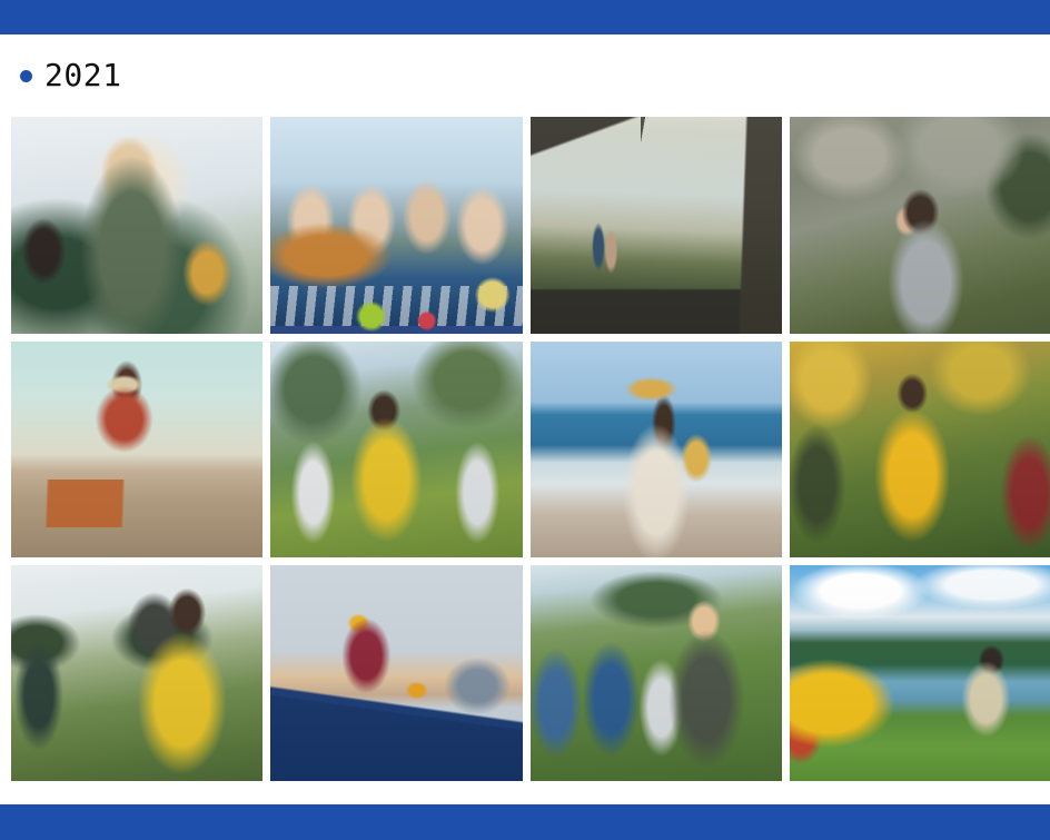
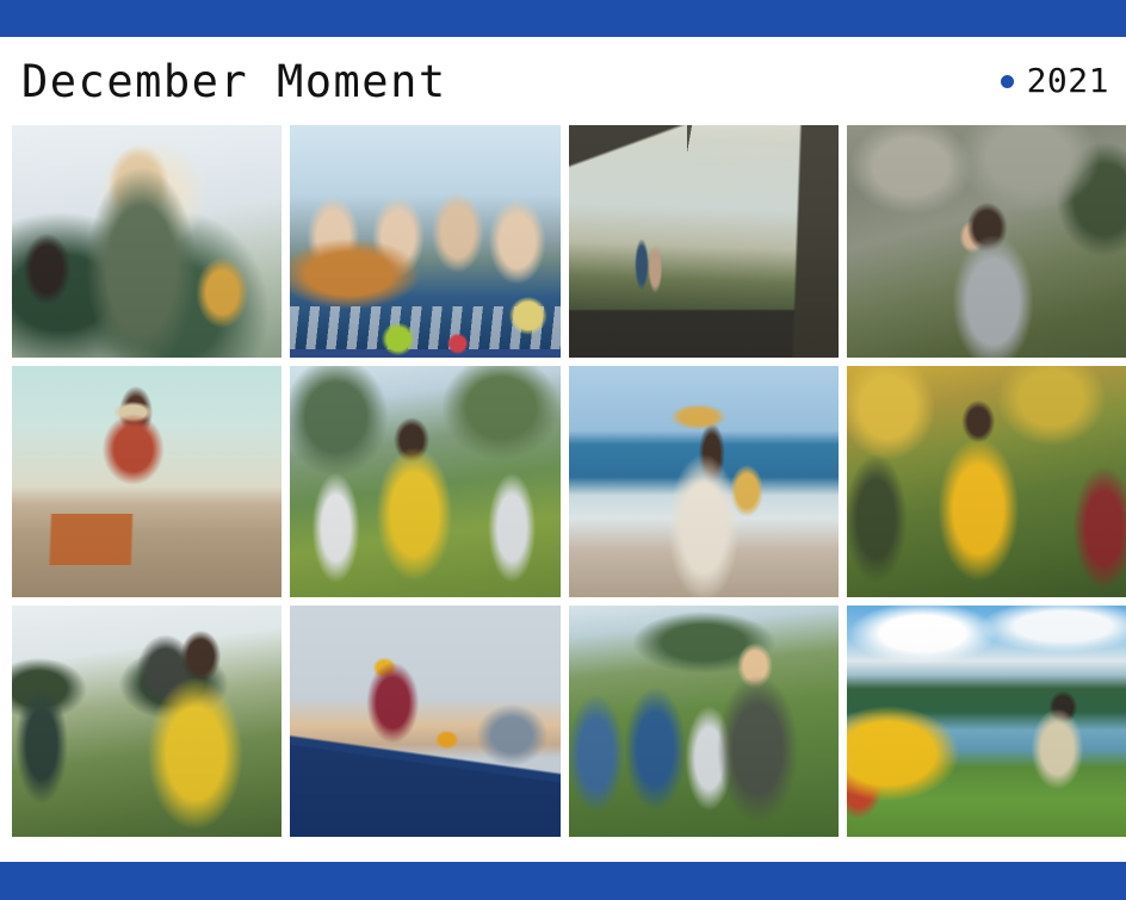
+ December Moment
  2021
